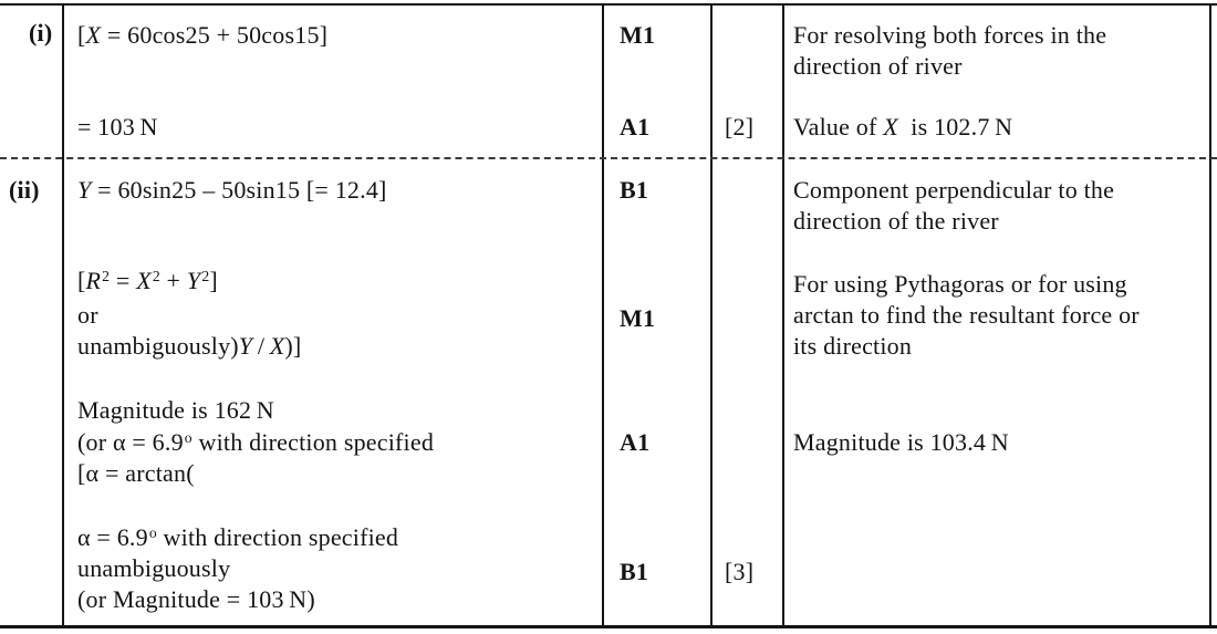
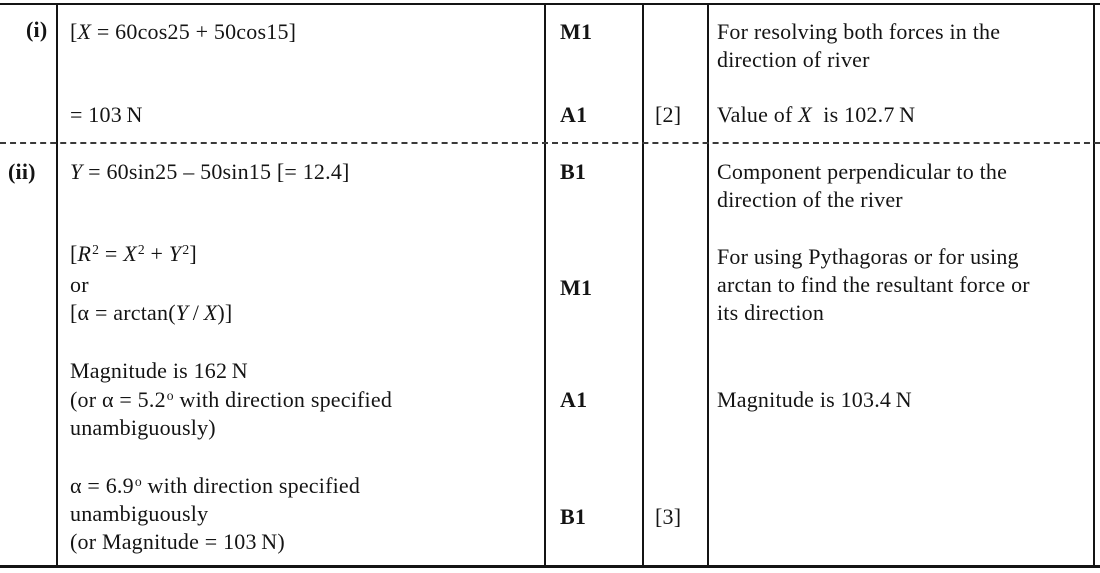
  (i)
  [X = 60cos25 + 50cos15]
  = 103 N
  M1
  A1
  [2]
  For resolving both forces in the
  direction of river
  Value of X is 102.7 N
  (ii)
  Y = 60sin25 – 50sin15 [= 12.4]
  [R2 = X2 + Y2]
  or
- unambiguously)Y / X)]
+ [α = arctan(Y / X)]
  Magnitude is 162 N
- (or α = 6.9o with direction specified
+ (or α = 5.2o with direction specified
- [α = arctan(
+ unambiguously)
  α = 6.9o with direction specified
  unambiguously
  (or Magnitude = 103 N)
  B1
  M1
  A1
  B1
  [3]
  Component perpendicular to the
  direction of the river
  For using Pythagoras or for using
  arctan to find the resultant force or
  its direction
  Magnitude is 103.4 N
